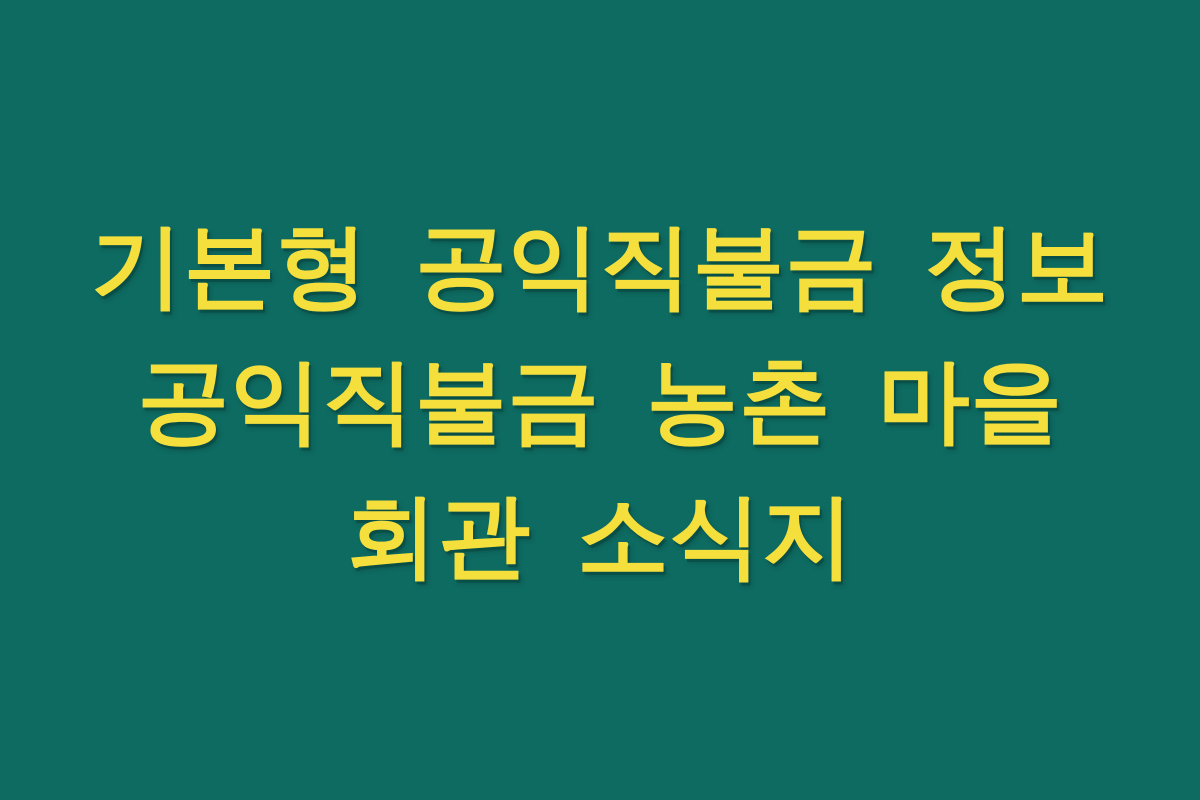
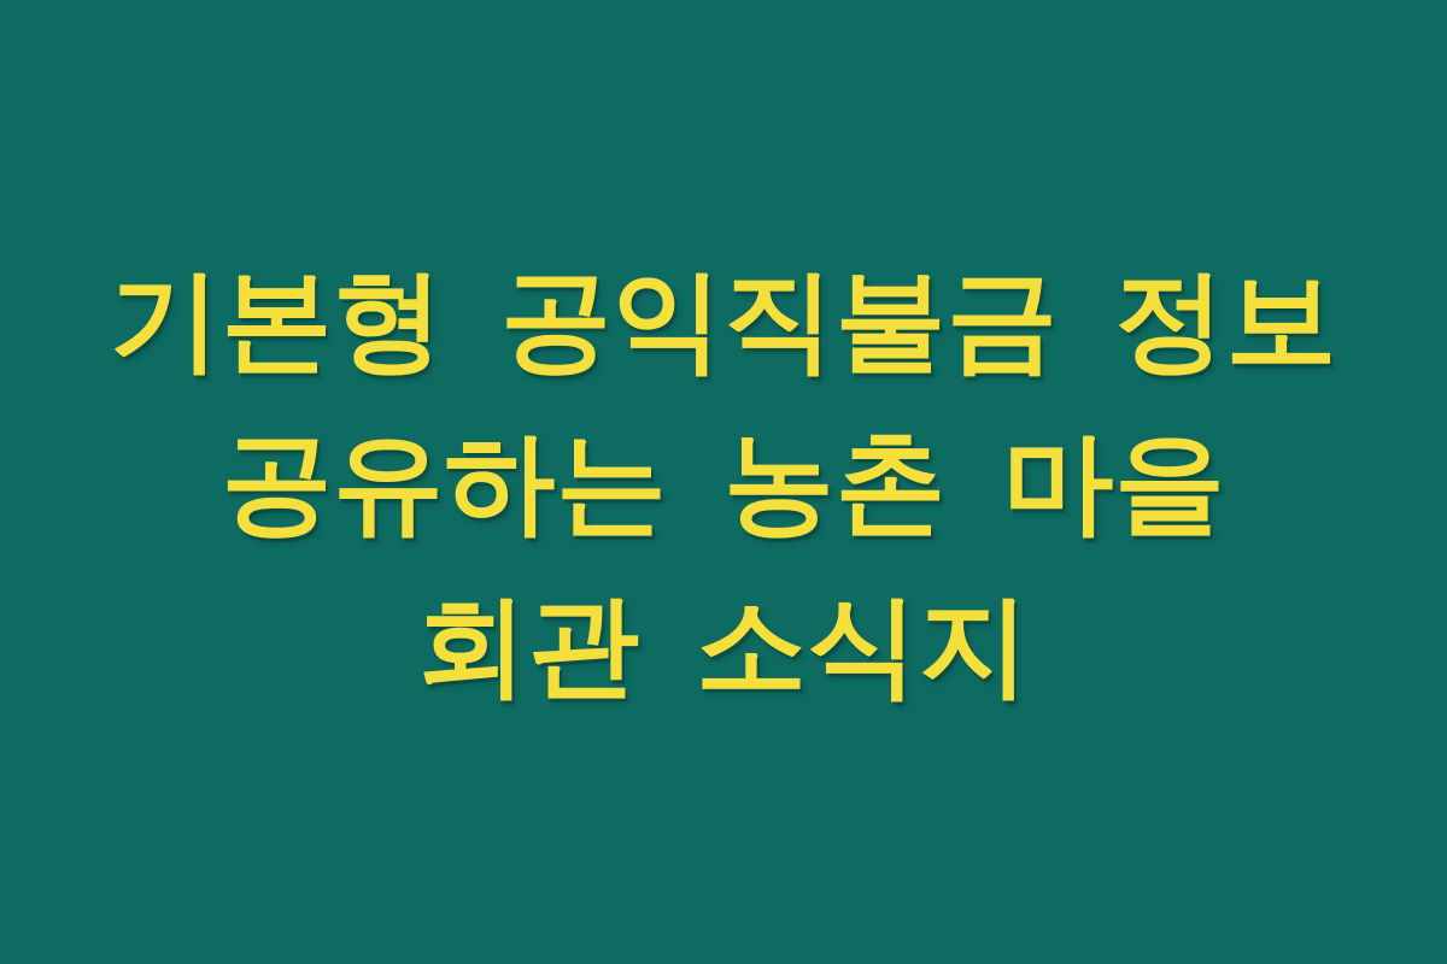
- 기본형 공익직불금 정보 공익직불금 농촌 마을 회관 소식지
+ 기본형 공익직불금 정보 공유하는 농촌 마을 회관 소식지
